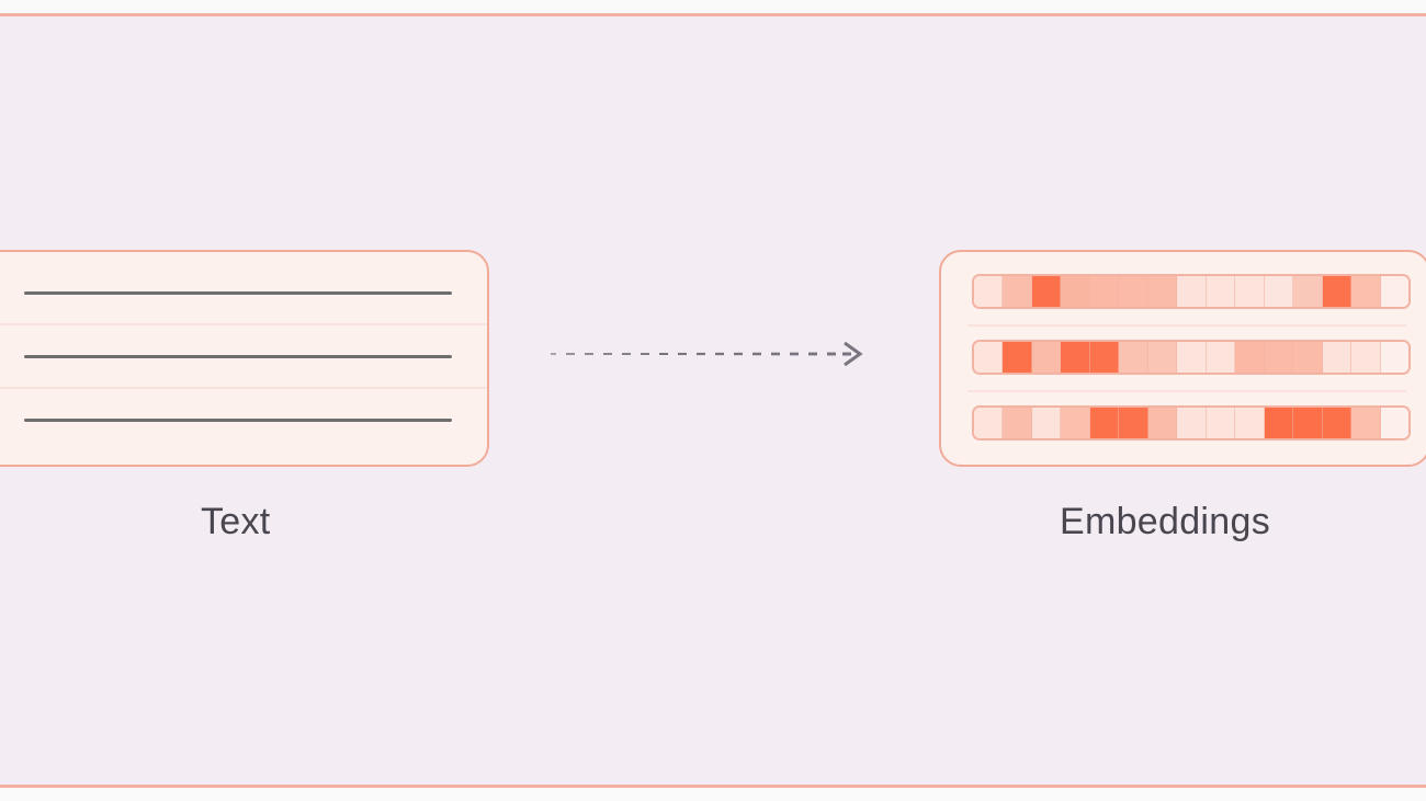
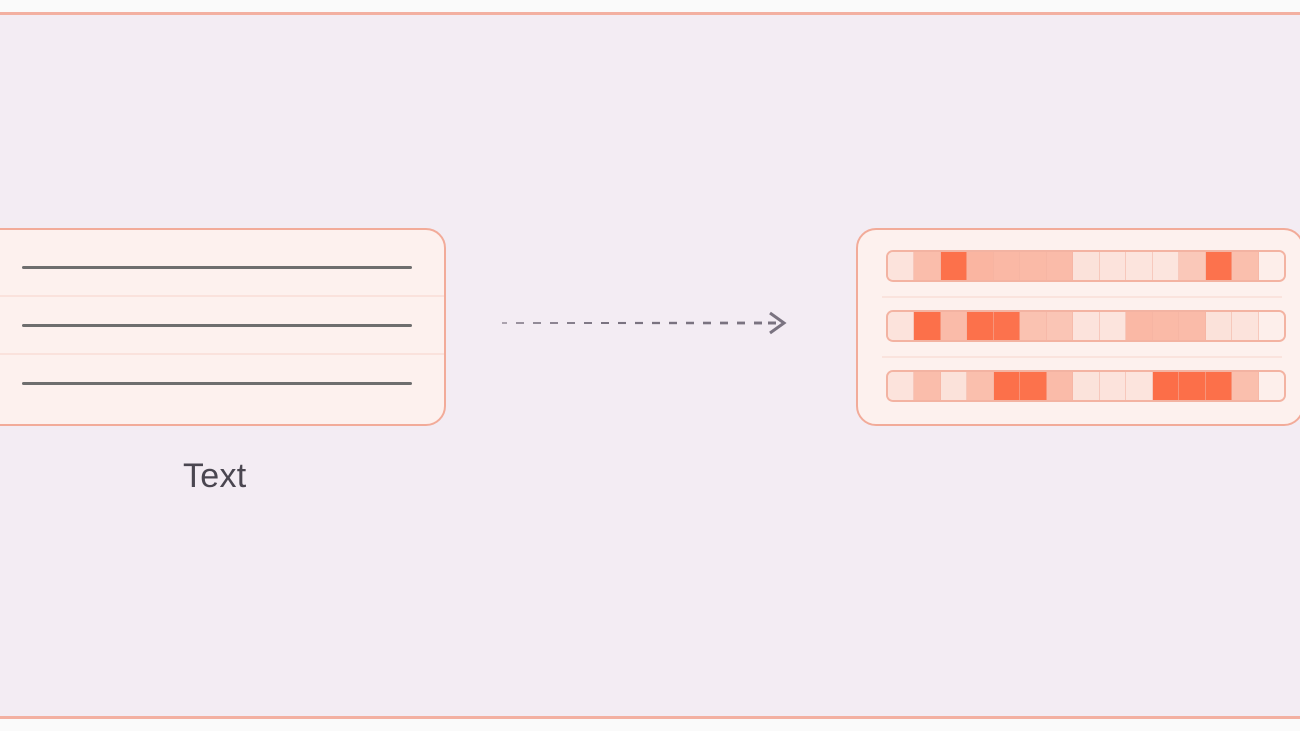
  Text
- Embeddings
